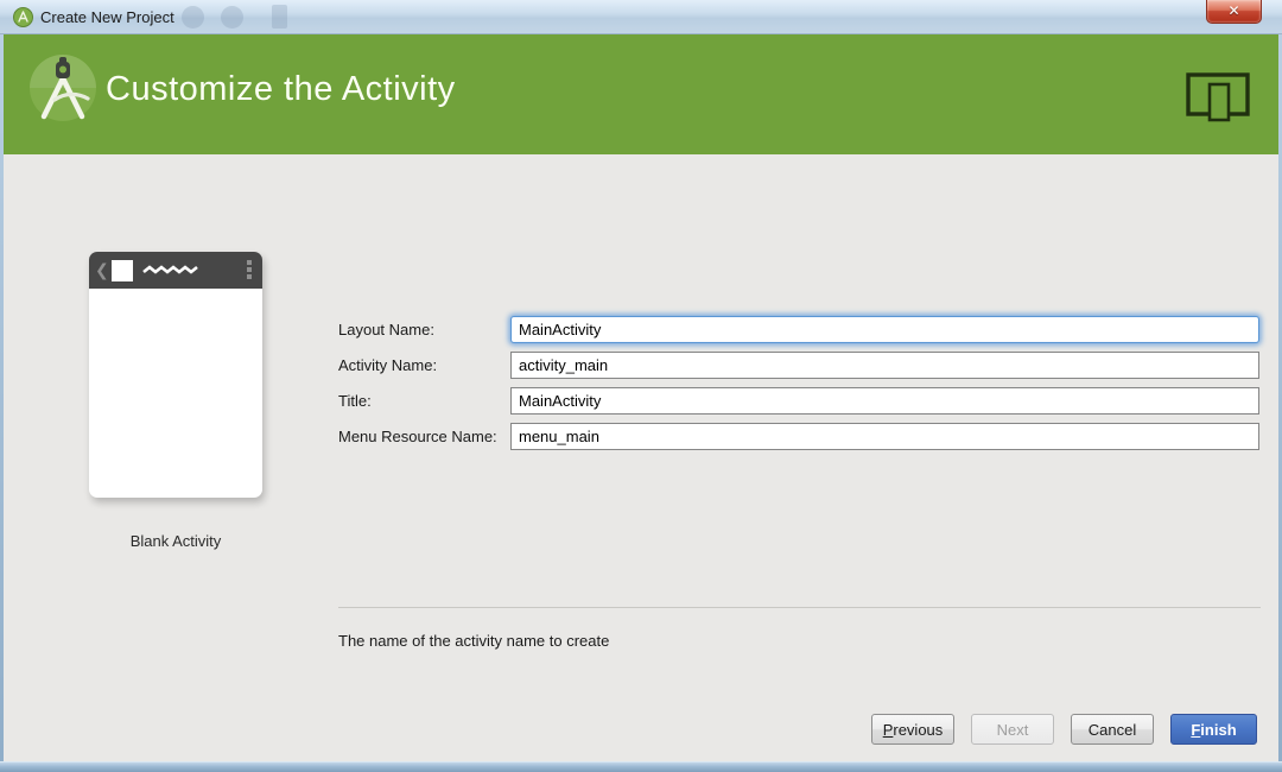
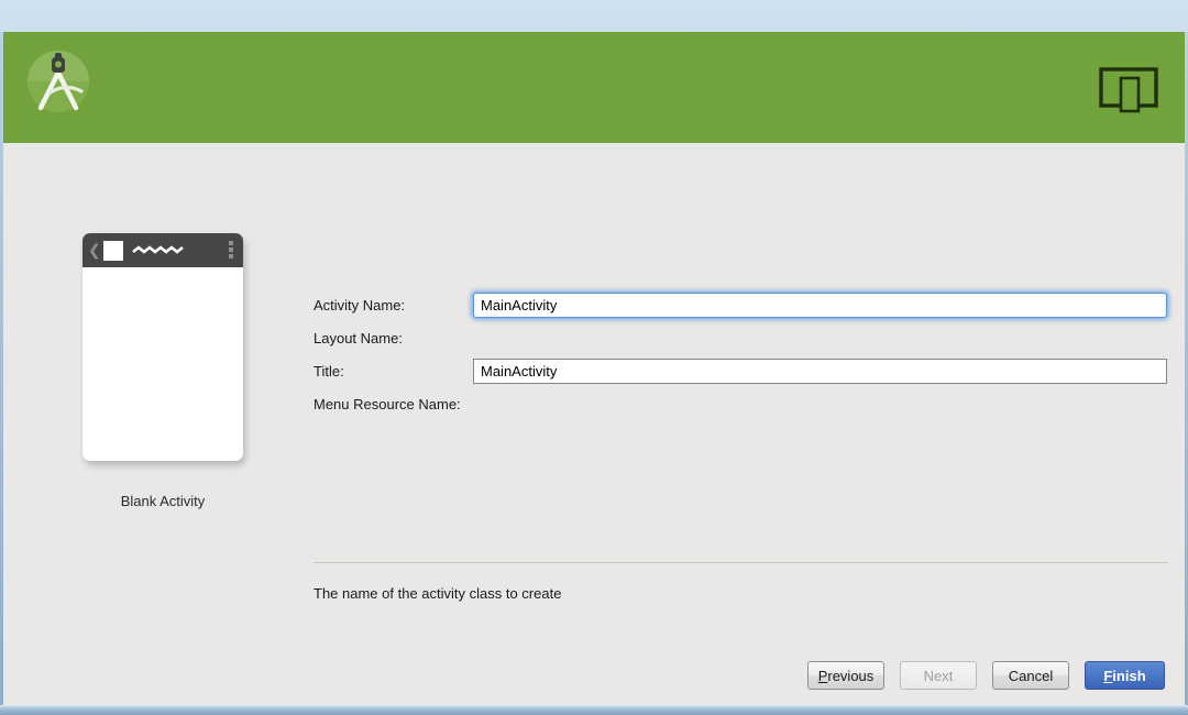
- Create New Project
- ✕
- Customize the Activity
  ❮
  Blank Activity
- Layout Name:
+ Activity Name:
  MainActivity
- Activity Name:
+ Layout Name:
- activity_main
  Title:
  MainActivity
  Menu Resource Name:
- menu_main
- The name of the activity name to create
+ The name of the activity class to create
  Previous
  Next
  Cancel
  Finish
